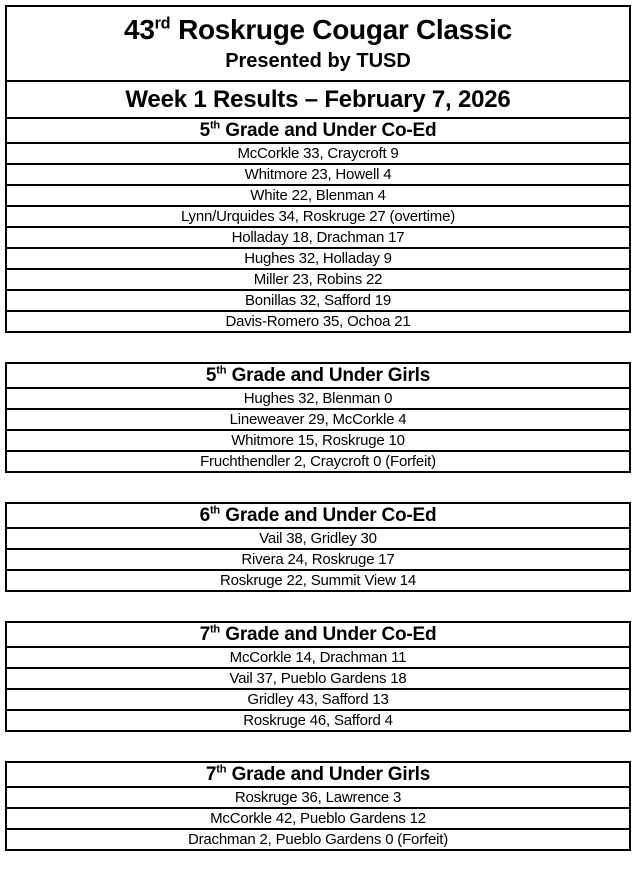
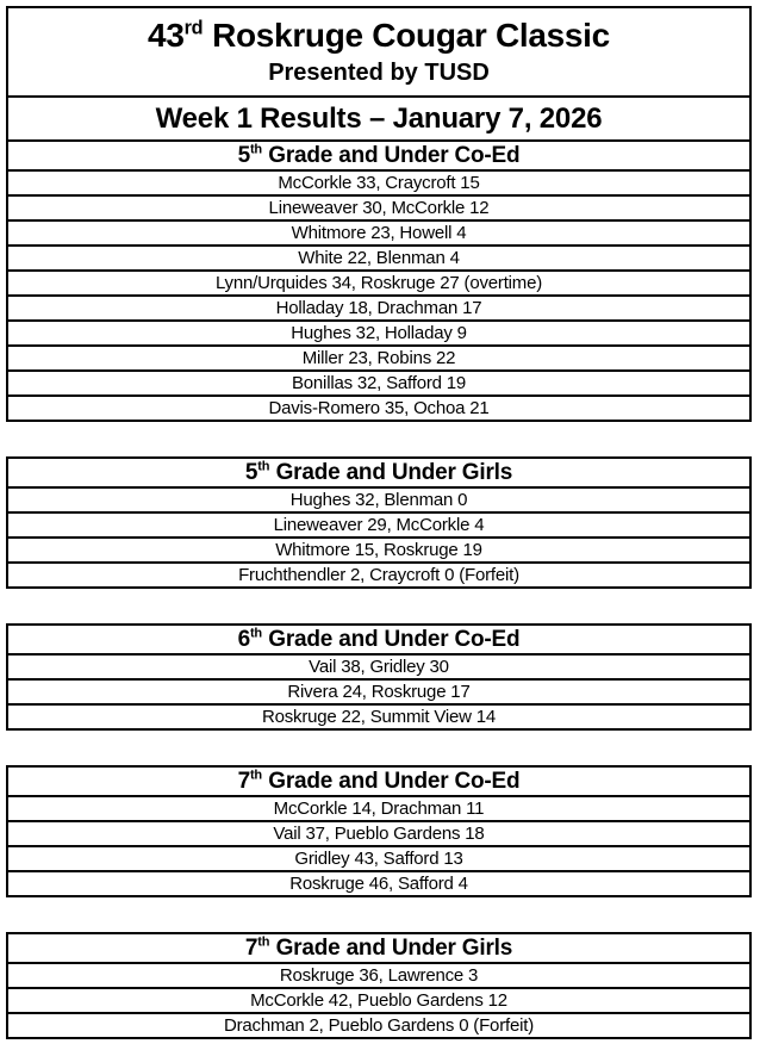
  43rd Roskruge Cougar Classic
  Presented by TUSD
- Week 1 Results – February 7, 2026
+ Week 1 Results – January 7, 2026
  5th Grade and Under Co-Ed
- McCorkle 33, Craycroft 9
+ McCorkle 33, Craycroft 15
+ Lineweaver 30, McCorkle 12
  Whitmore 23, Howell 4
  White 22, Blenman 4
  Lynn/Urquides 34, Roskruge 27 (overtime)
  Holladay 18, Drachman 17
  Hughes 32, Holladay 9
  Miller 23, Robins 22
  Bonillas 32, Safford 19
  Davis-Romero 35, Ochoa 21
  5th Grade and Under Girls
  Hughes 32, Blenman 0
  Lineweaver 29, McCorkle 4
- Whitmore 15, Roskruge 10
+ Whitmore 15, Roskruge 19
  Fruchthendler 2, Craycroft 0 (Forfeit)
  6th Grade and Under Co-Ed
  Vail 38, Gridley 30
  Rivera 24, Roskruge 17
  Roskruge 22, Summit View 14
  7th Grade and Under Co-Ed
  McCorkle 14, Drachman 11
  Vail 37, Pueblo Gardens 18
  Gridley 43, Safford 13
  Roskruge 46, Safford 4
  7th Grade and Under Girls
  Roskruge 36, Lawrence 3
  McCorkle 42, Pueblo Gardens 12
  Drachman 2, Pueblo Gardens 0 (Forfeit)
